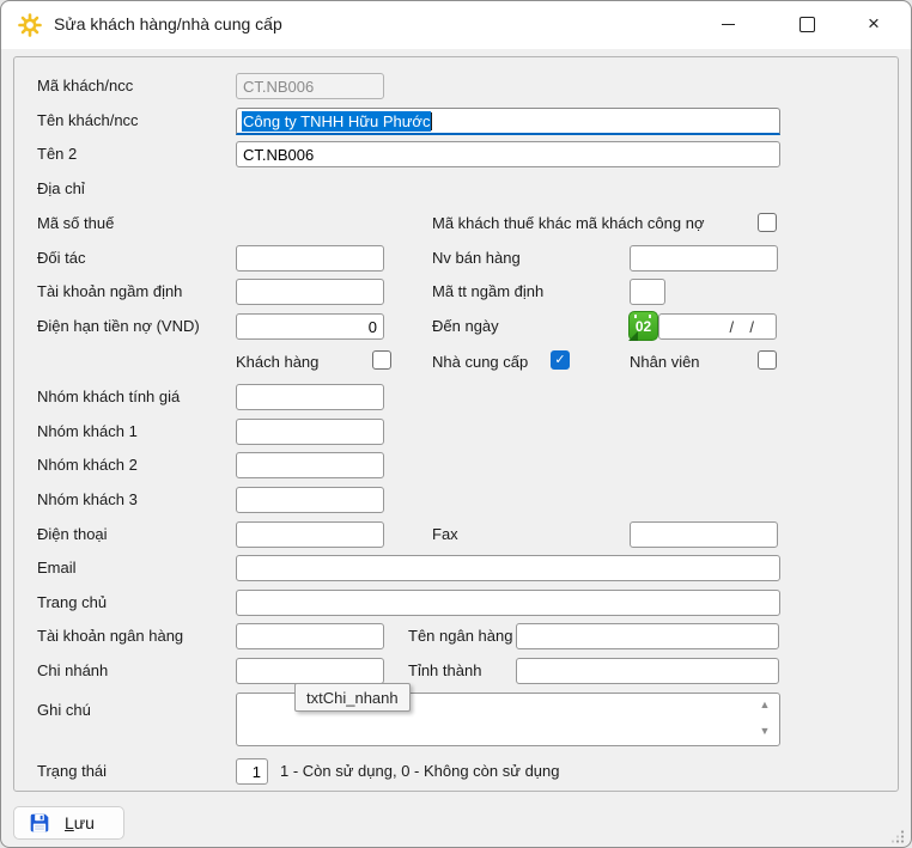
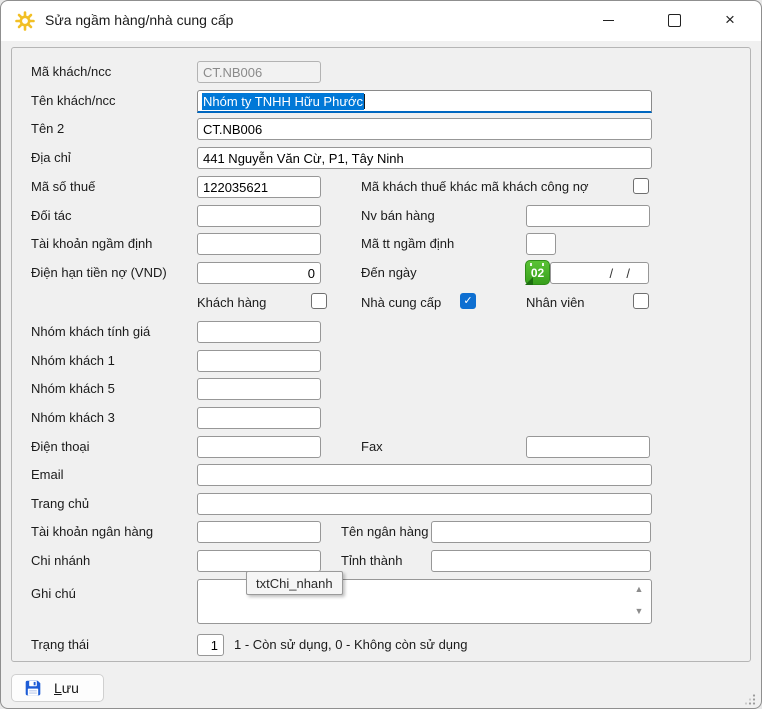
- Sửa khách hàng/nhà cung cấp
+ Sửa ngầm hàng/nhà cung cấp
  ×
  Mã khách/ncc
  CT.NB006
  Tên khách/ncc
- Công ty TNHH Hữu Phước
+ Nhóm ty TNHH Hữu Phước
  Tên 2
  CT.NB006
  Địa chỉ
+ 441 Nguyễn Văn Cừ, P1, Tây Ninh
  Mã số thuế
+ 122035621
  Mã khách thuế khác mã khách công nợ
  Đối tác
  Nv bán hàng
  Tài khoản ngầm định
  Mã tt ngầm định
  Điện hạn tiền nợ (VND)
  0
  Đến ngày
  02
  / /
  Khách hàng
  Nhà cung cấp
  ✓
  Nhân viên
  Nhóm khách tính giá
  Nhóm khách 1
- Nhóm khách 2
+ Nhóm khách 5
  Nhóm khách 3
  Điện thoại
  Fax
  Email
  Trang chủ
  Tài khoản ngân hàng
  Tên ngân hàng
  Chi nhánh
  Tỉnh thành
  txtChi_nhanh
  Ghi chú
  ▲
  ▼
  Trạng thái
  1
  1 - Còn sử dụng, 0 - Không còn sử dụng
  Lưu
